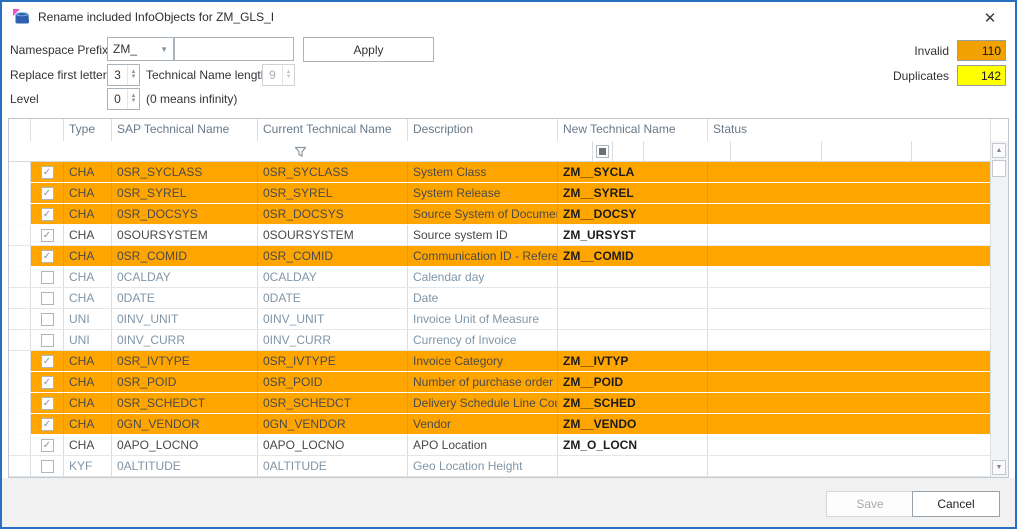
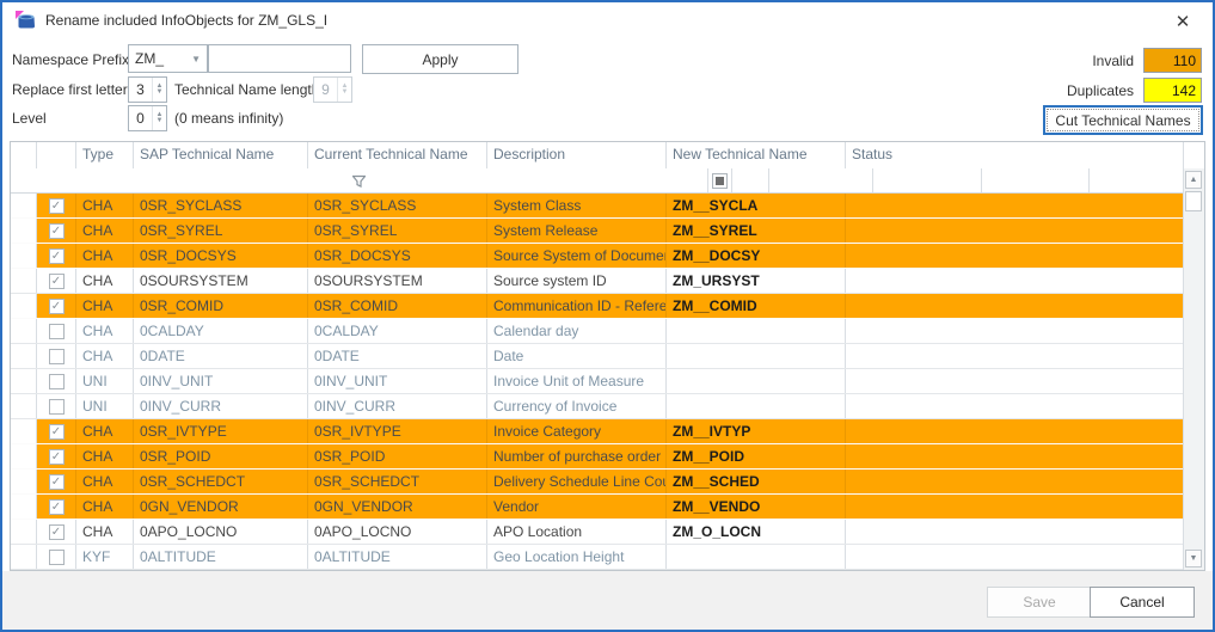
  Rename included InfoObjects for ZM_GLS_I
  ✕
  Namespace Prefix
  ZM_
  ▼
  Apply
  Replace first letter
  3
  Technical Name lengt
  9
  Level
  0
  (0 means infinity)
  Invalid
  110
  Duplicates
  142
+ Cut Technical Names
  Type
  SAP Technical Name
  Current Technical Name
  Description
  New Technical Name
  Status
  ✓
  CHA
  0SR_SYCLASS
  0SR_SYCLASS
  System Class
  ZM__SYCLA
  ✓
  CHA
  0SR_SYREL
  0SR_SYREL
  System Release
  ZM__SYREL
  ✓
  CHA
  0SR_DOCSYS
  0SR_DOCSYS
  Source System of Docume
  ZM__DOCSY
  ✓
  CHA
  0SOURSYSTEM
  0SOURSYSTEM
  Source system ID
  ZM_URSYST
  ✓
  CHA
  0SR_COMID
  0SR_COMID
  Communication ID - Refere
  ZM__COMID
  CHA
  0CALDAY
  0CALDAY
  Calendar day
  CHA
  0DATE
  0DATE
  Date
  UNI
  0INV_UNIT
  0INV_UNIT
  Invoice Unit of Measure
  UNI
  0INV_CURR
  0INV_CURR
  Currency of Invoice
  ✓
  CHA
  0SR_IVTYPE
  0SR_IVTYPE
  Invoice Category
  ZM__IVTYP
  ✓
  CHA
  0SR_POID
  0SR_POID
  Number of purchase order
  ZM__POID
  ✓
  CHA
  0SR_SCHEDCT
  0SR_SCHEDCT
  Delivery Schedule Line Cou
  ZM__SCHED
  ✓
  CHA
  0GN_VENDOR
  0GN_VENDOR
  Vendor
  ZM__VENDO
  ✓
  CHA
  0APO_LOCNO
  0APO_LOCNO
  APO Location
  ZM_O_LOCN
  KYF
  0ALTITUDE
  0ALTITUDE
  Geo Location Height
  Save
  Cancel
